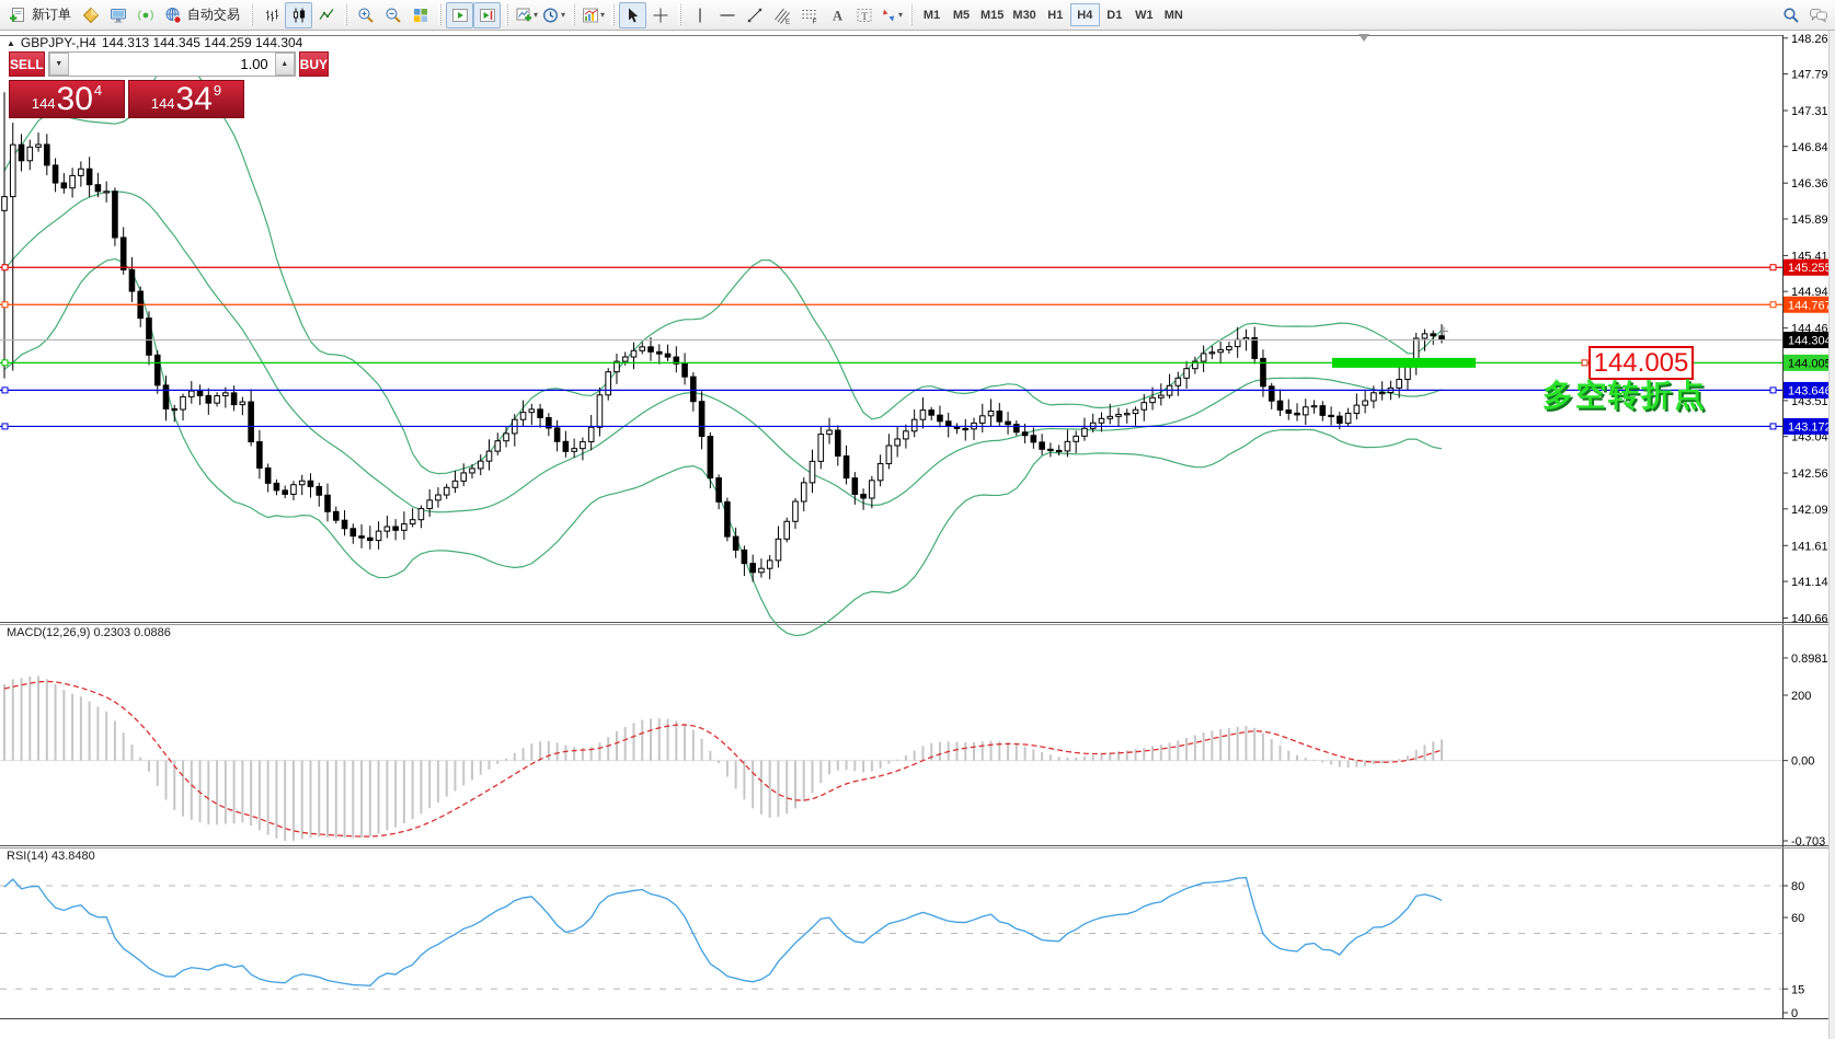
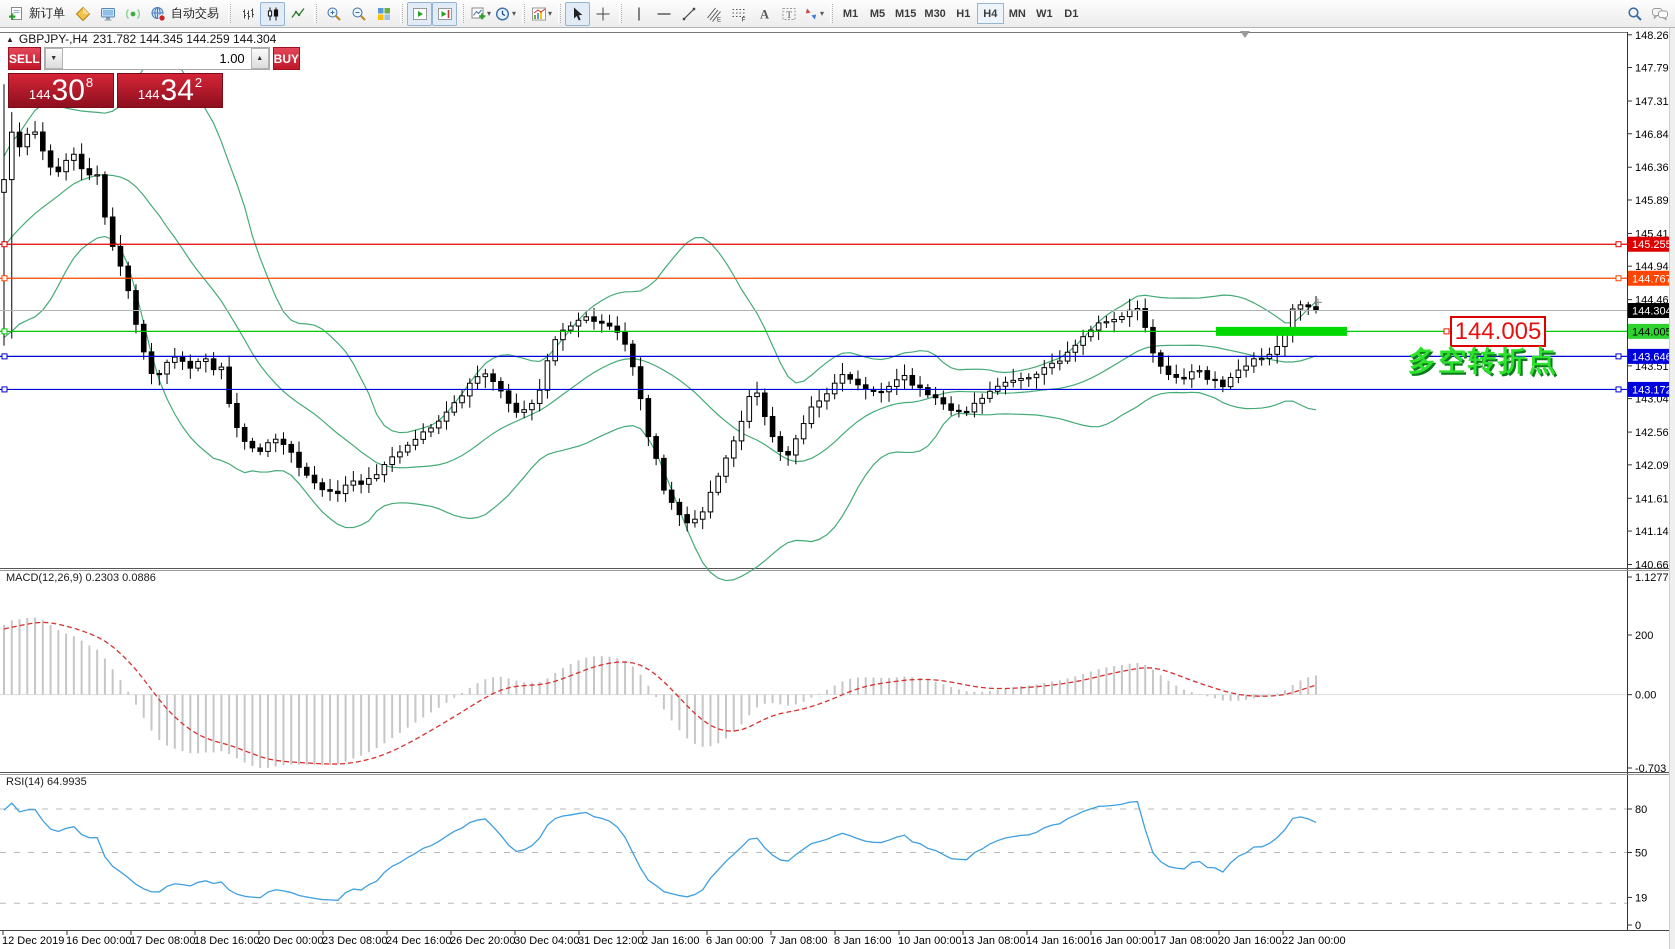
  新订单
  自动交易
  ▾
  ▾
  ▾
  A
  T
  ▾
  M1
  M5
  M15
  M30
  H1
  H4
- D1
+ MN
  W1
- MN
+ D1
  148.26
  147.79
  147.31
  146.84
  146.36
  145.89
  145.41
  144.94
  144.46
  143.51
  143.04
  142.56
  142.09
  141.61
  141.14
  140.66
  145.25
  144.76
  144.30
  144.00
  143.64
  143.17
- 0.8981
+ 1.1277
  0.00
  -0.703
  200
  80
- 60
+ 50
- 15
+ 19
  0
+ 12 Dec 2019
+ 16 Dec 00:00
+ 17 Dec 08:00
+ 18 Dec 16:00
+ 20 Dec 00:00
+ 23 Dec 08:00
+ 24 Dec 16:00
+ 26 Dec 20:00
+ 30 Dec 04:00
+ 31 Dec 12:00
+ 2 Jan 16:00
+ 6 Jan 00:00
+ 7 Jan 08:00
+ 8 Jan 16:00
+ 10 Jan 00:00
+ 13 Jan 08:00
+ 14 Jan 16:00
+ 16 Jan 00:00
+ 17 Jan 08:00
+ 20 Jan 16:00
+ 22 Jan 00:00
  ▲
  GBPJPY-,H4
- 144.313 144.345 144.259 144.304
+ 231.782 144.345 144.259 144.304
  SELL
  1.00
  BUY
  144
  30
- 4
+ 8
  144
  34
- 9
+ 2
  MACD(12,26,9) 0.2303 0.0886
- RSI(14) 43.8480
+ RSI(14) 64.9935
  144.005
  多空转折点
